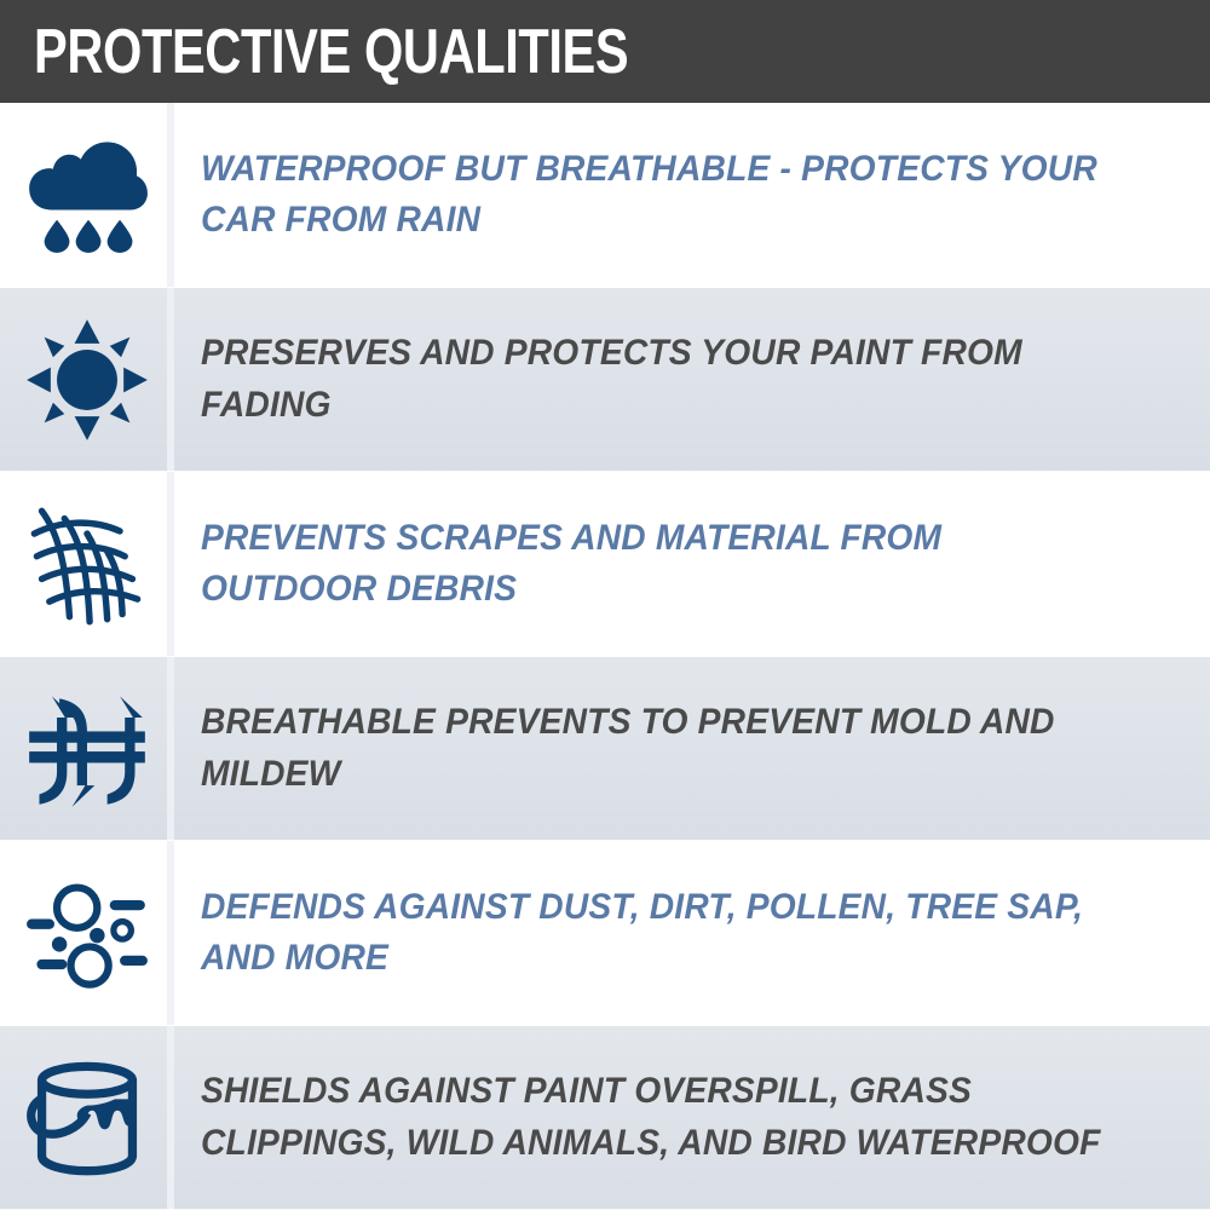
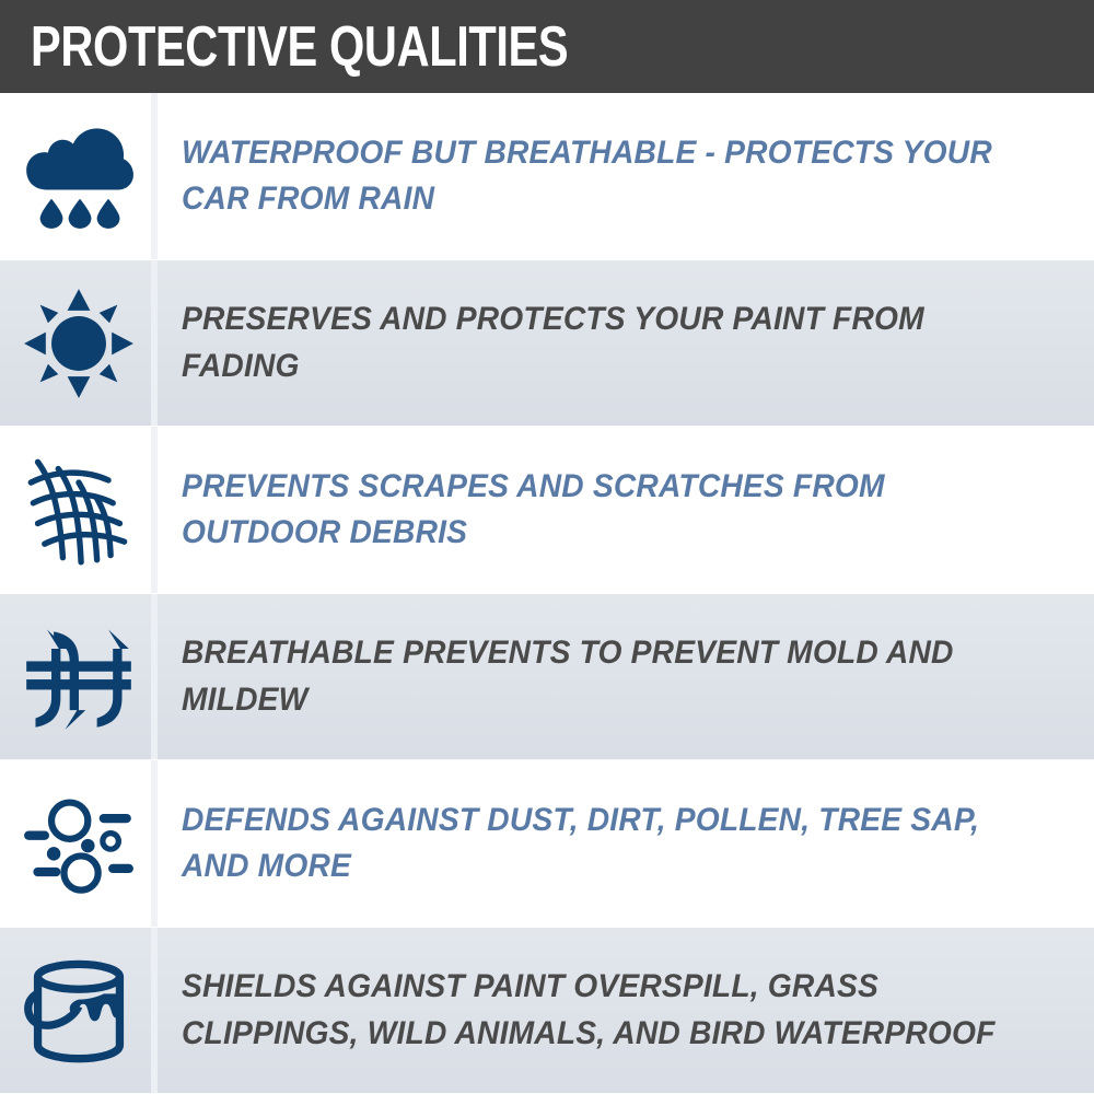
  PROTECTIVE QUALITIES
  WATERPROOF BUT BREATHABLE - PROTECTS YOUR CAR FROM RAIN
  PRESERVES AND PROTECTS YOUR PAINT FROM FADING
- PREVENTS SCRAPES AND MATERIAL FROM OUTDOOR DEBRIS
+ PREVENTS SCRAPES AND SCRATCHES FROM OUTDOOR DEBRIS
  BREATHABLE PREVENTS TO PREVENT MOLD AND MILDEW
  DEFENDS AGAINST DUST, DIRT, POLLEN, TREE SAP, AND MORE
  SHIELDS AGAINST PAINT OVERSPILL, GRASS CLIPPINGS, WILD ANIMALS, AND BIRD WATERPROOF
